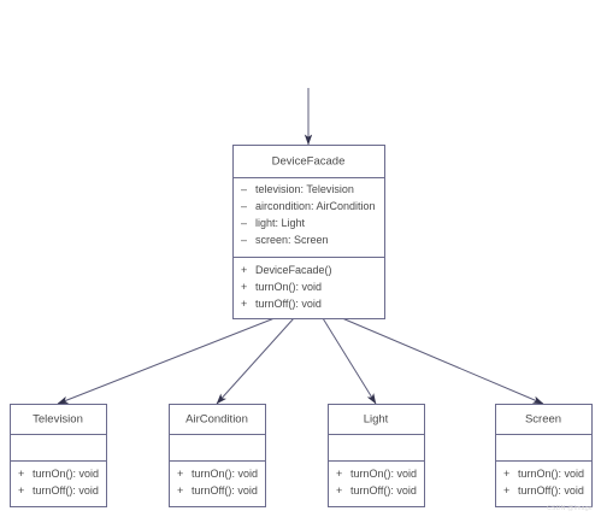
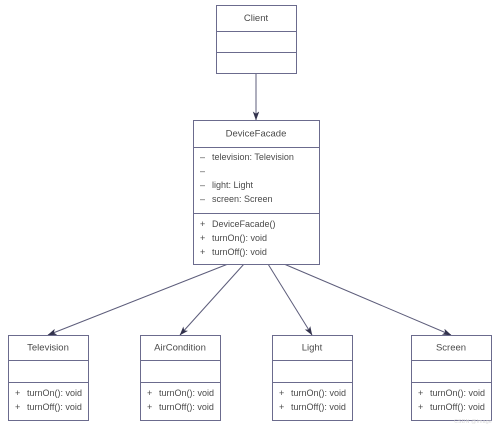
+ Client
  DeviceFacade
  –
  television: Television
  –
- aircondition: AirCondition
  –
  light: Light
  –
  screen: Screen
  +
  DeviceFacade()
  +
  turnOn(): void
  +
  turnOff(): void
  Television
  +
  turnOn(): void
  +
  turnOff(): void
  AirCondition
  +
  turnOn(): void
  +
  turnOff(): void
  Light
  +
  turnOn(): void
  +
  turnOff(): void
  Screen
  +
  turnOn(): void
  +
  turnOff(): void
